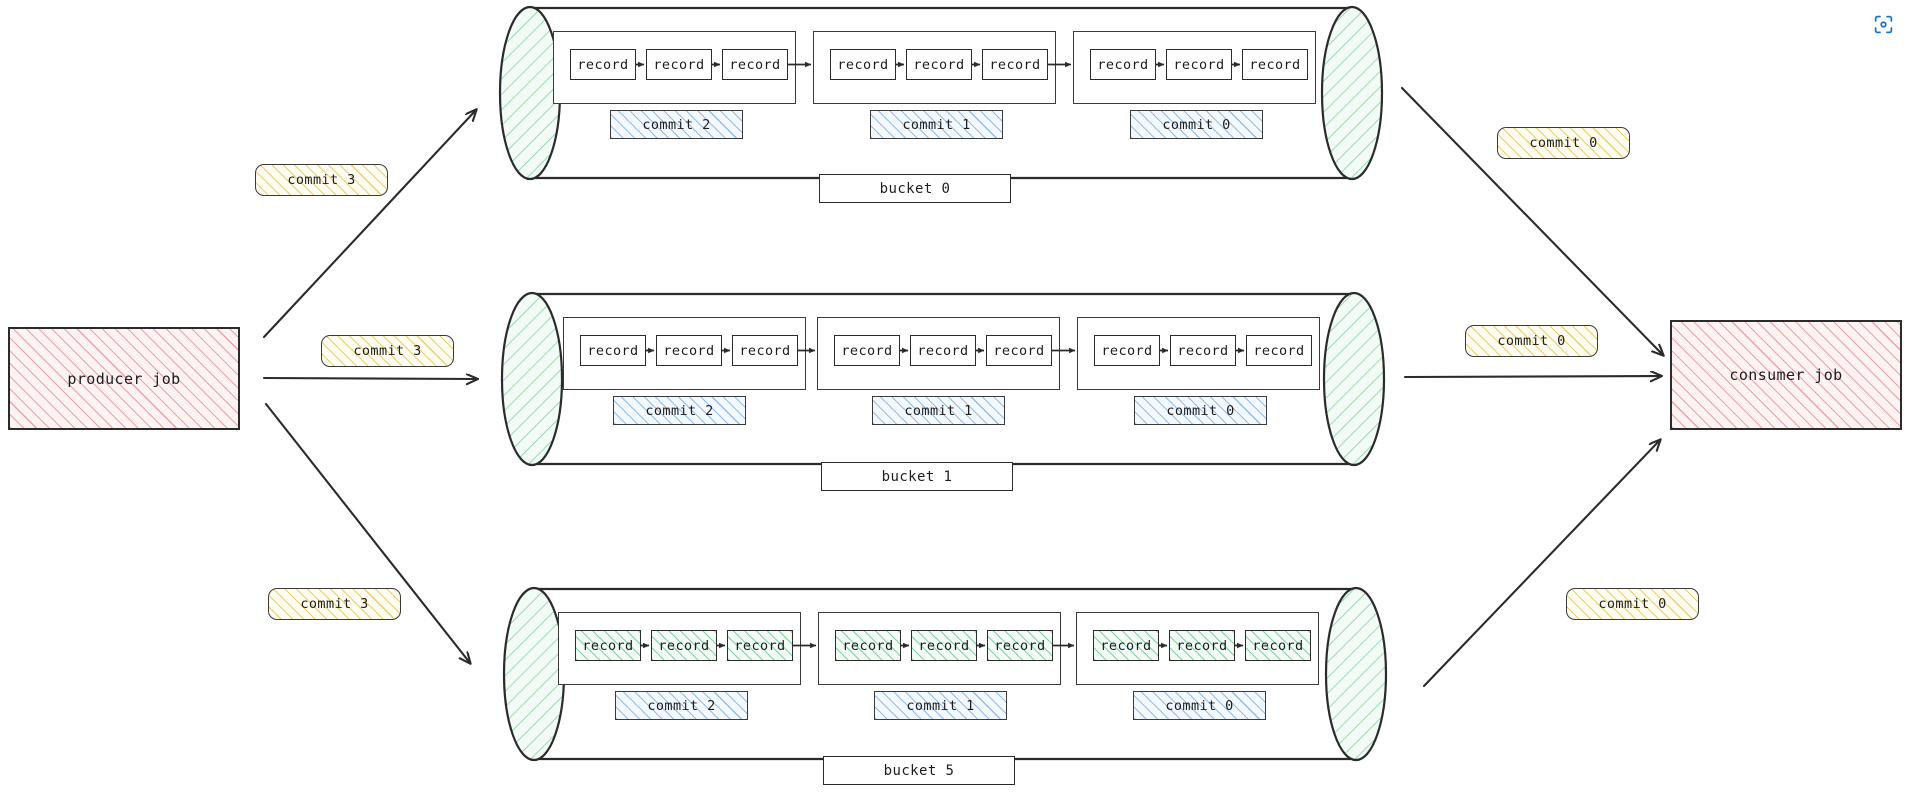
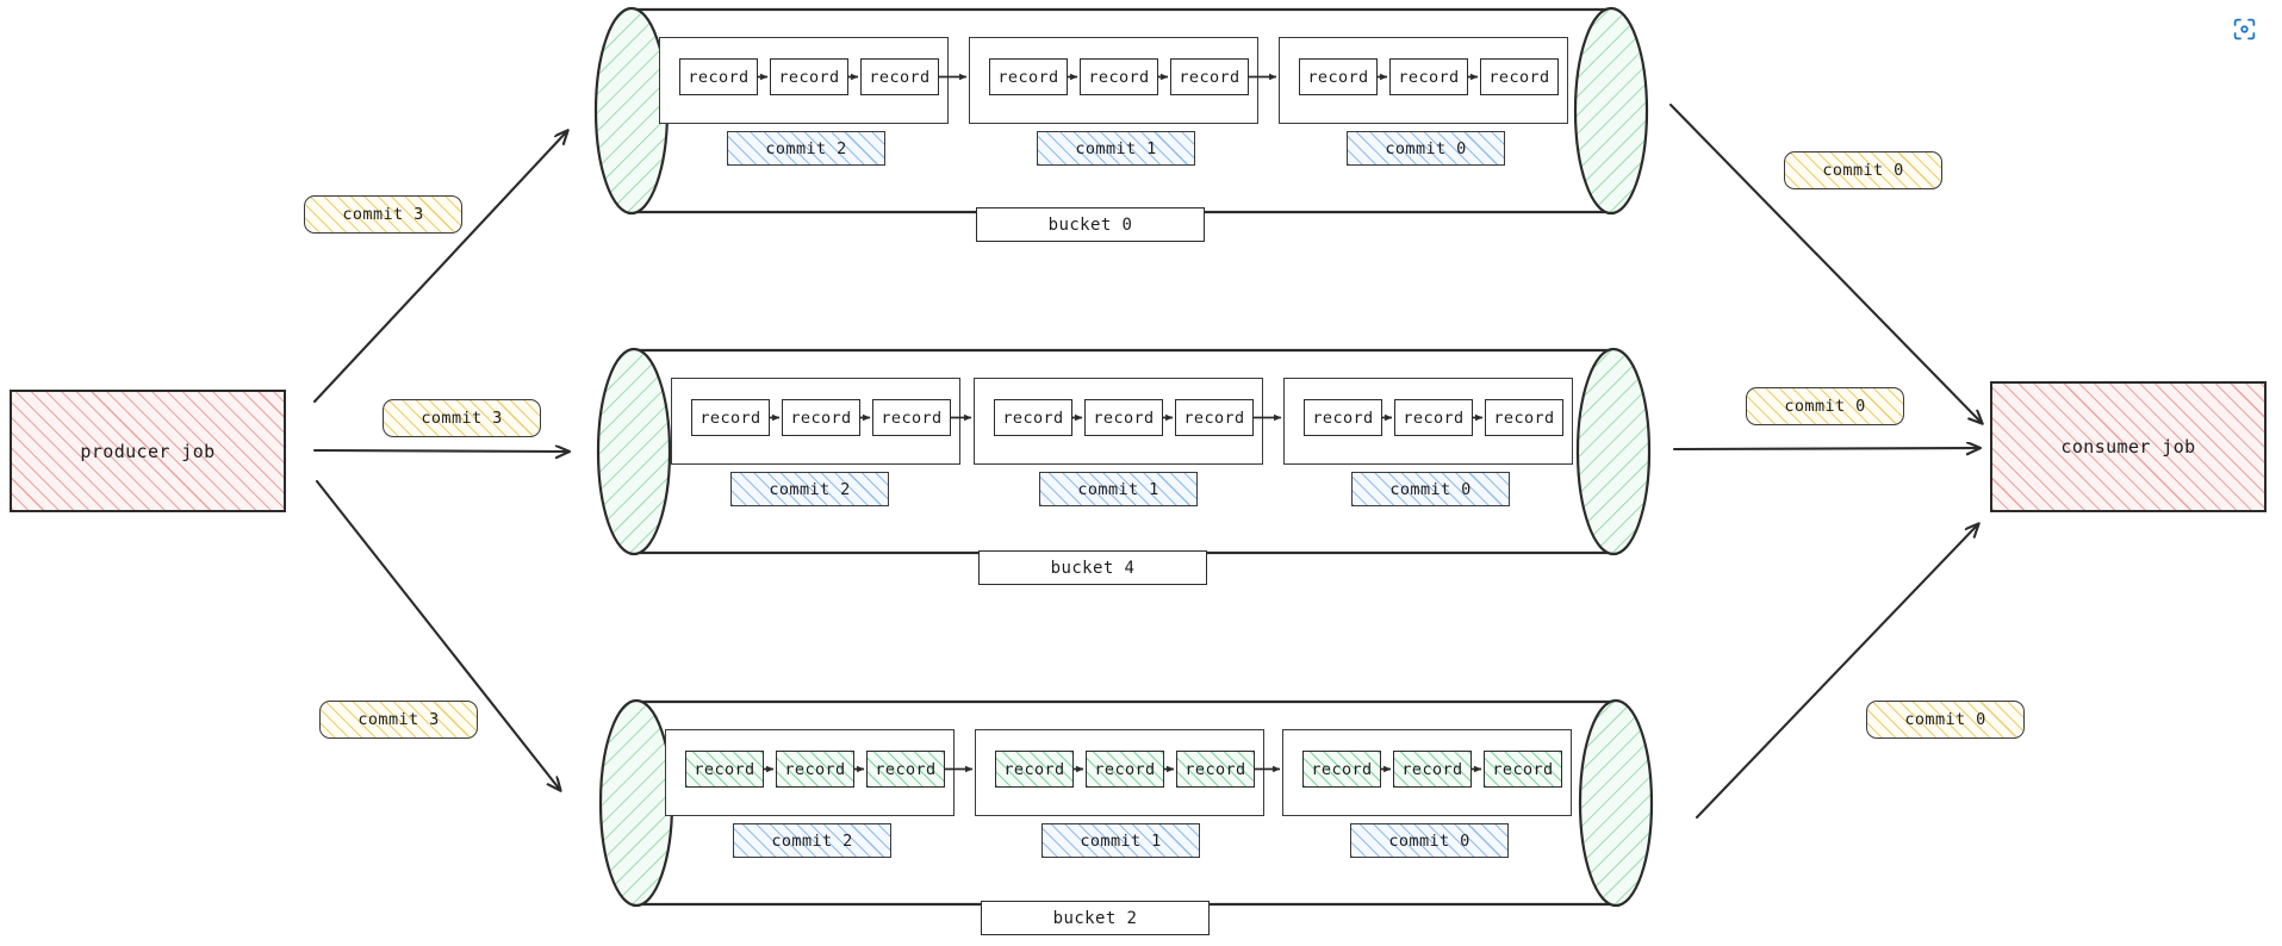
  producer job
  consumer job
  commit 3
  commit 3
  commit 3
  commit 0
  commit 0
  commit 0
  record
  record
  record
  commit 2
  record
  record
  record
  commit 1
  record
  record
  record
  commit 0
  bucket 0
  record
  record
  record
  commit 2
  record
  record
  record
  commit 1
  record
  record
  record
  commit 0
- bucket 1
+ bucket 4
  record
  record
  record
  commit 2
  record
  record
  record
  commit 1
  record
  record
  record
  commit 0
- bucket 5
+ bucket 2
